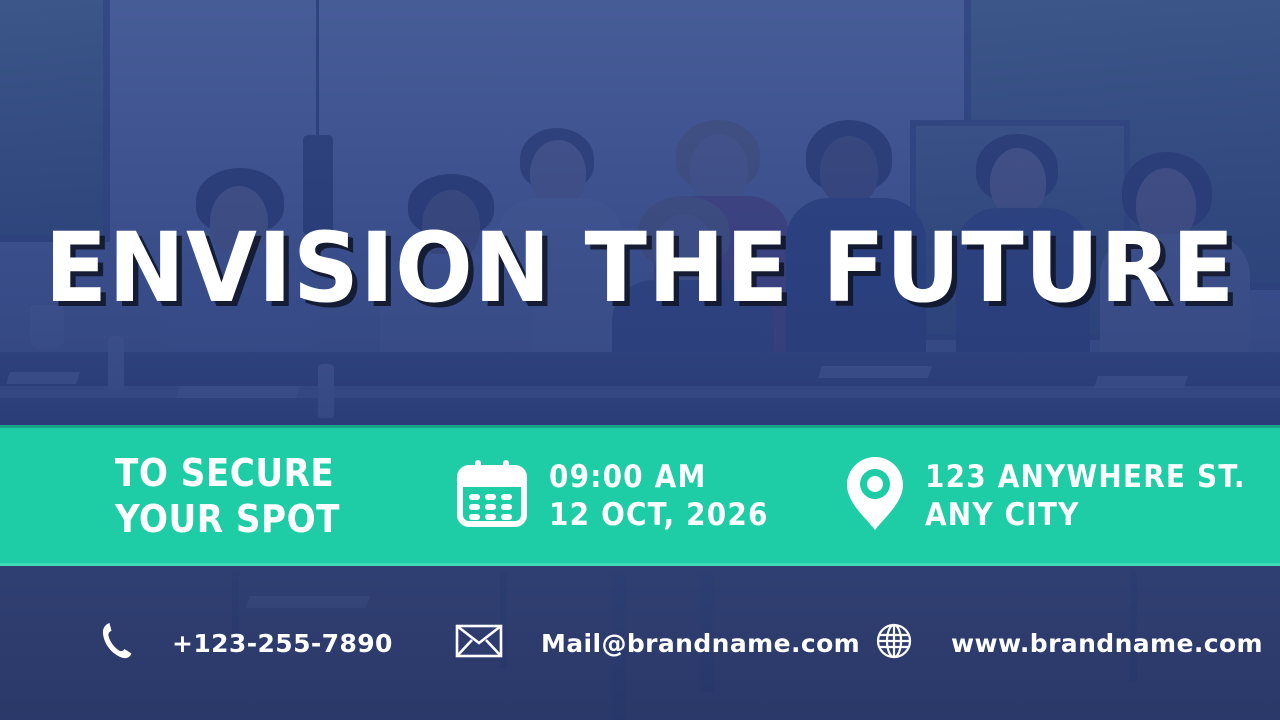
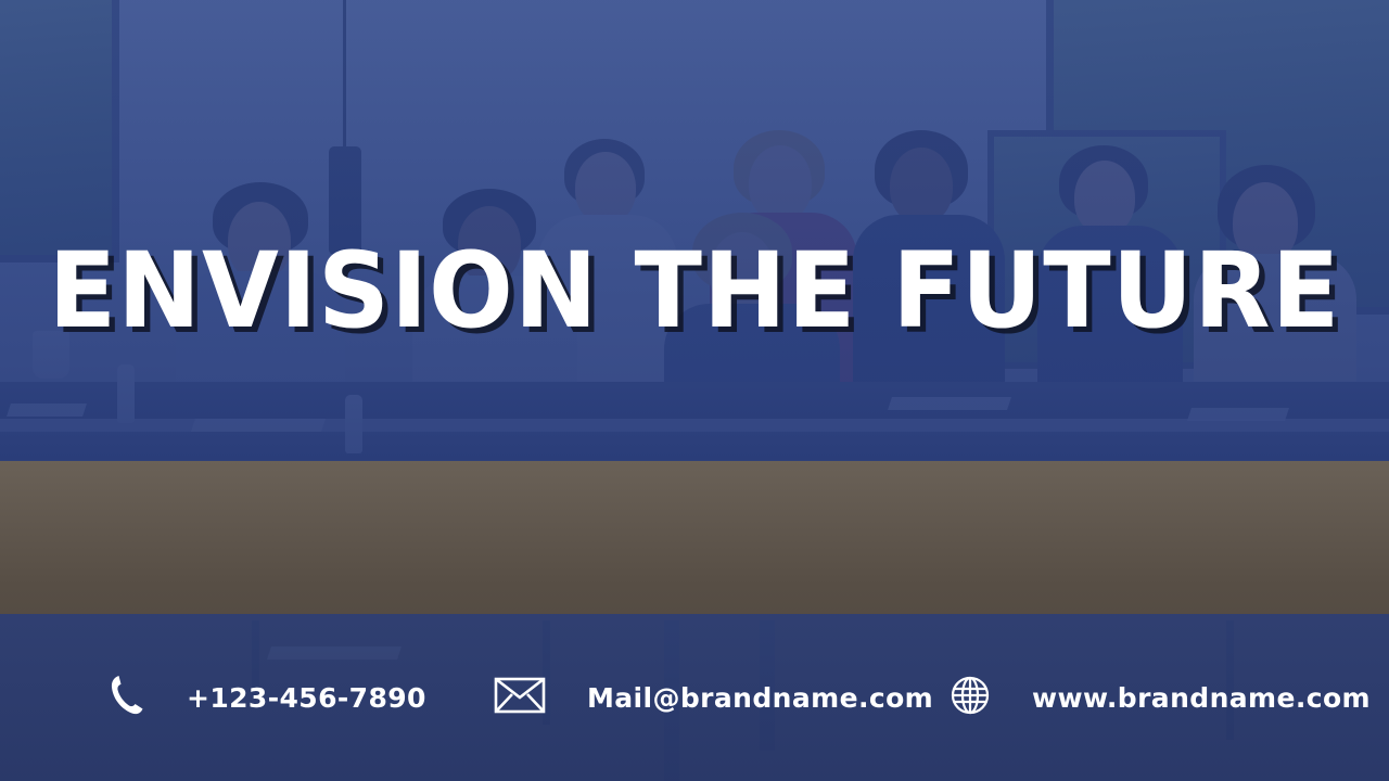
  ENVISION THE FUTURE
- TO SECURE
- YOUR SPOT
- 09:00 AM
- 12 OCT, 2026
- 123 ANYWHERE ST.
- ANY CITY
- +123-255-7890
+ +123-456-7890
  Mail@brandname.com
  www.brandname.com
